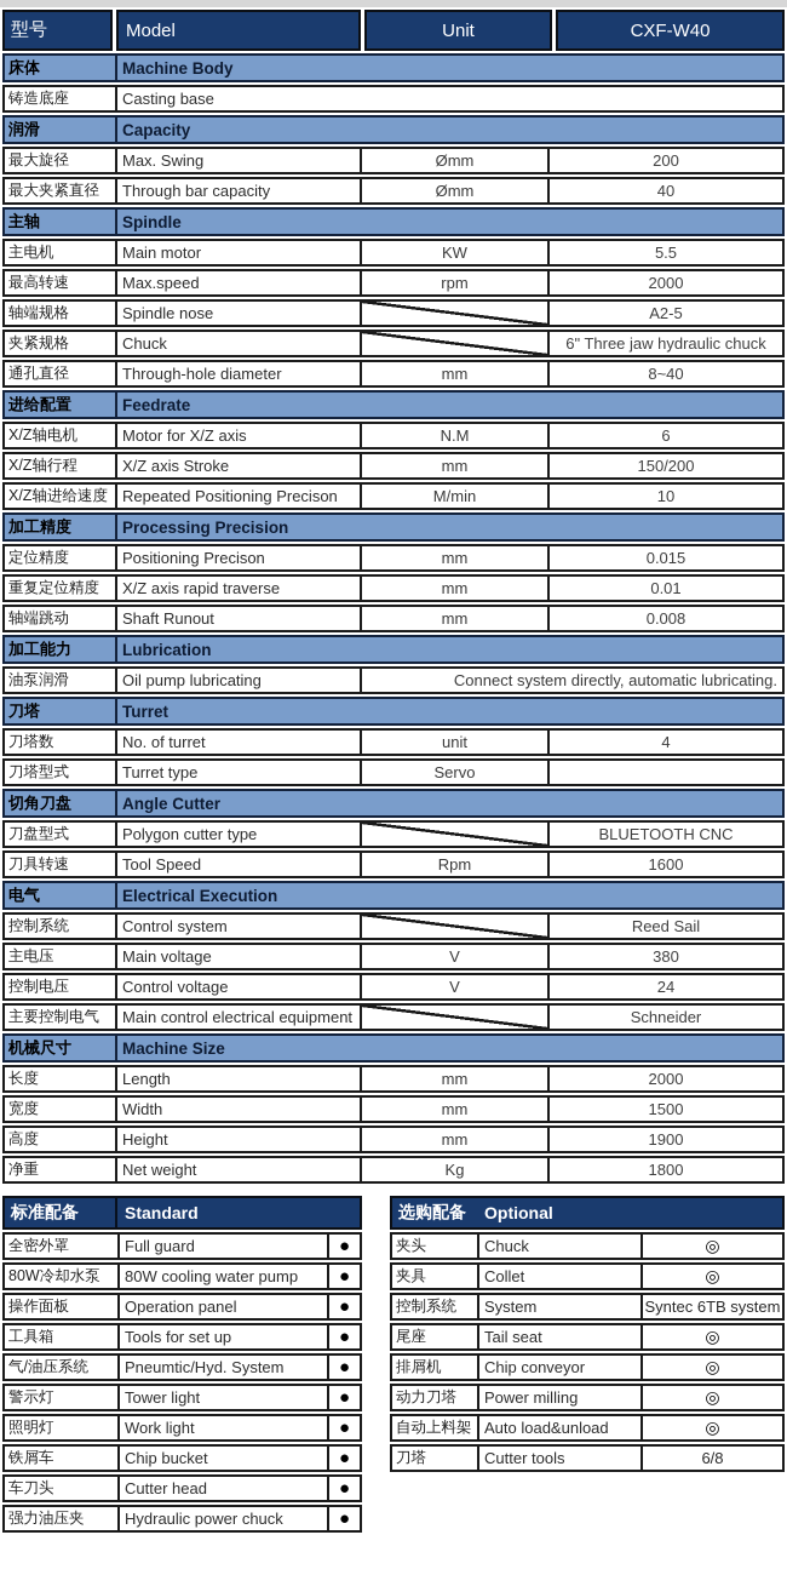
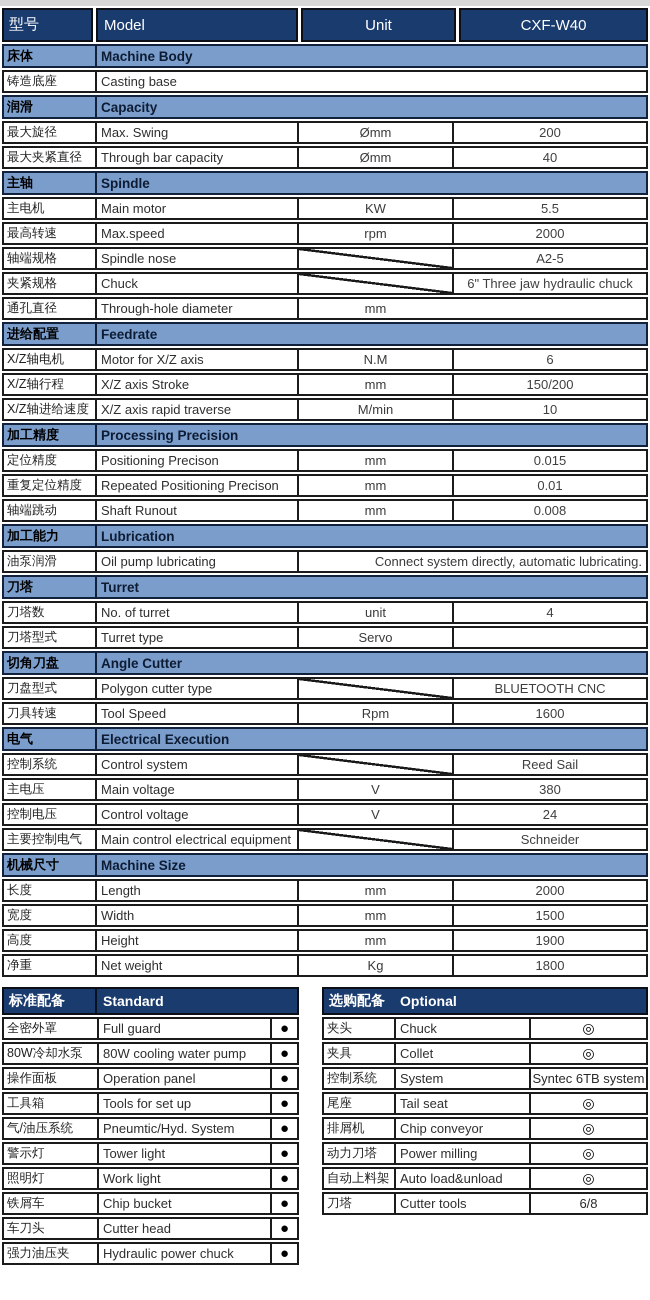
  型号
  Model
  Unit
  CXF-W40
  床体
  Machine Body
  铸造底座
  Casting base
  润滑
  Capacity
  最大旋径
  Max. Swing
  Ømm
  200
  最大夹紧直径
  Through bar capacity
  Ømm
  40
  主轴
  Spindle
  主电机
  Main motor
  KW
  5.5
  最高转速
  Max.speed
  rpm
  2000
  轴端规格
  Spindle nose
  A2-5
  夹紧规格
  Chuck
  6" Three jaw hydraulic chuck
  通孔直径
  Through-hole diameter
  mm
- 8~40
  进给配置
  Feedrate
  X/Z轴电机
  Motor for X/Z axis
  N.M
  6
  X/Z轴行程
  X/Z axis Stroke
  mm
  150/200
  X/Z轴进给速度
- Repeated Positioning Precison
+ X/Z axis rapid traverse
  M/min
  10
  加工精度
  Processing Precision
  定位精度
  Positioning Precison
  mm
  0.015
  重复定位精度
- X/Z axis rapid traverse
+ Repeated Positioning Precison
  mm
  0.01
  轴端跳动
  Shaft Runout
  mm
  0.008
  加工能力
  Lubrication
  油泵润滑
  Oil pump lubricating
  Connect system directly, automatic lubricating.
  刀塔
  Turret
  刀塔数
  No. of turret
  unit
  4
  刀塔型式
  Turret type
  Servo
  切角刀盘
  Angle Cutter
  刀盘型式
  Polygon cutter type
  BLUETOOTH CNC
  刀具转速
  Tool Speed
  Rpm
  1600
  电气
  Electrical Execution
  控制系统
  Control system
  Reed Sail
  主电压
  Main voltage
  V
  380
  控制电压
  Control voltage
  V
  24
  主要控制电气
  Main control electrical equipment
  Schneider
  机械尺寸
  Machine Size
  长度
  Length
  mm
  2000
  宽度
  Width
  mm
  1500
  高度
  Height
  mm
  1900
  净重
  Net weight
  Kg
  1800
  标准配备
  Standard
  全密外罩
  Full guard
  ●
  80W冷却水泵
  80W cooling water pump
  ●
  操作面板
  Operation panel
  ●
  工具箱
  Tools for set up
  ●
  气/油压系统
  Pneumtic/Hyd. System
  ●
  警示灯
  Tower light
  ●
  照明灯
  Work light
  ●
  铁屑车
  Chip bucket
  ●
  车刀头
  Cutter head
  ●
  强力油压夹
  Hydraulic power chuck
  ●
  选购配备
  Optional
  夹头
  Chuck
  ◎
  夹具
  Collet
  ◎
  控制系统
  System
  Syntec 6TB system
  尾座
  Tail seat
  ◎
  排屑机
  Chip conveyor
  ◎
  动力刀塔
  Power milling
  ◎
  自动上料架
  Auto load&unload
  ◎
  刀塔
  Cutter tools
  6/8
